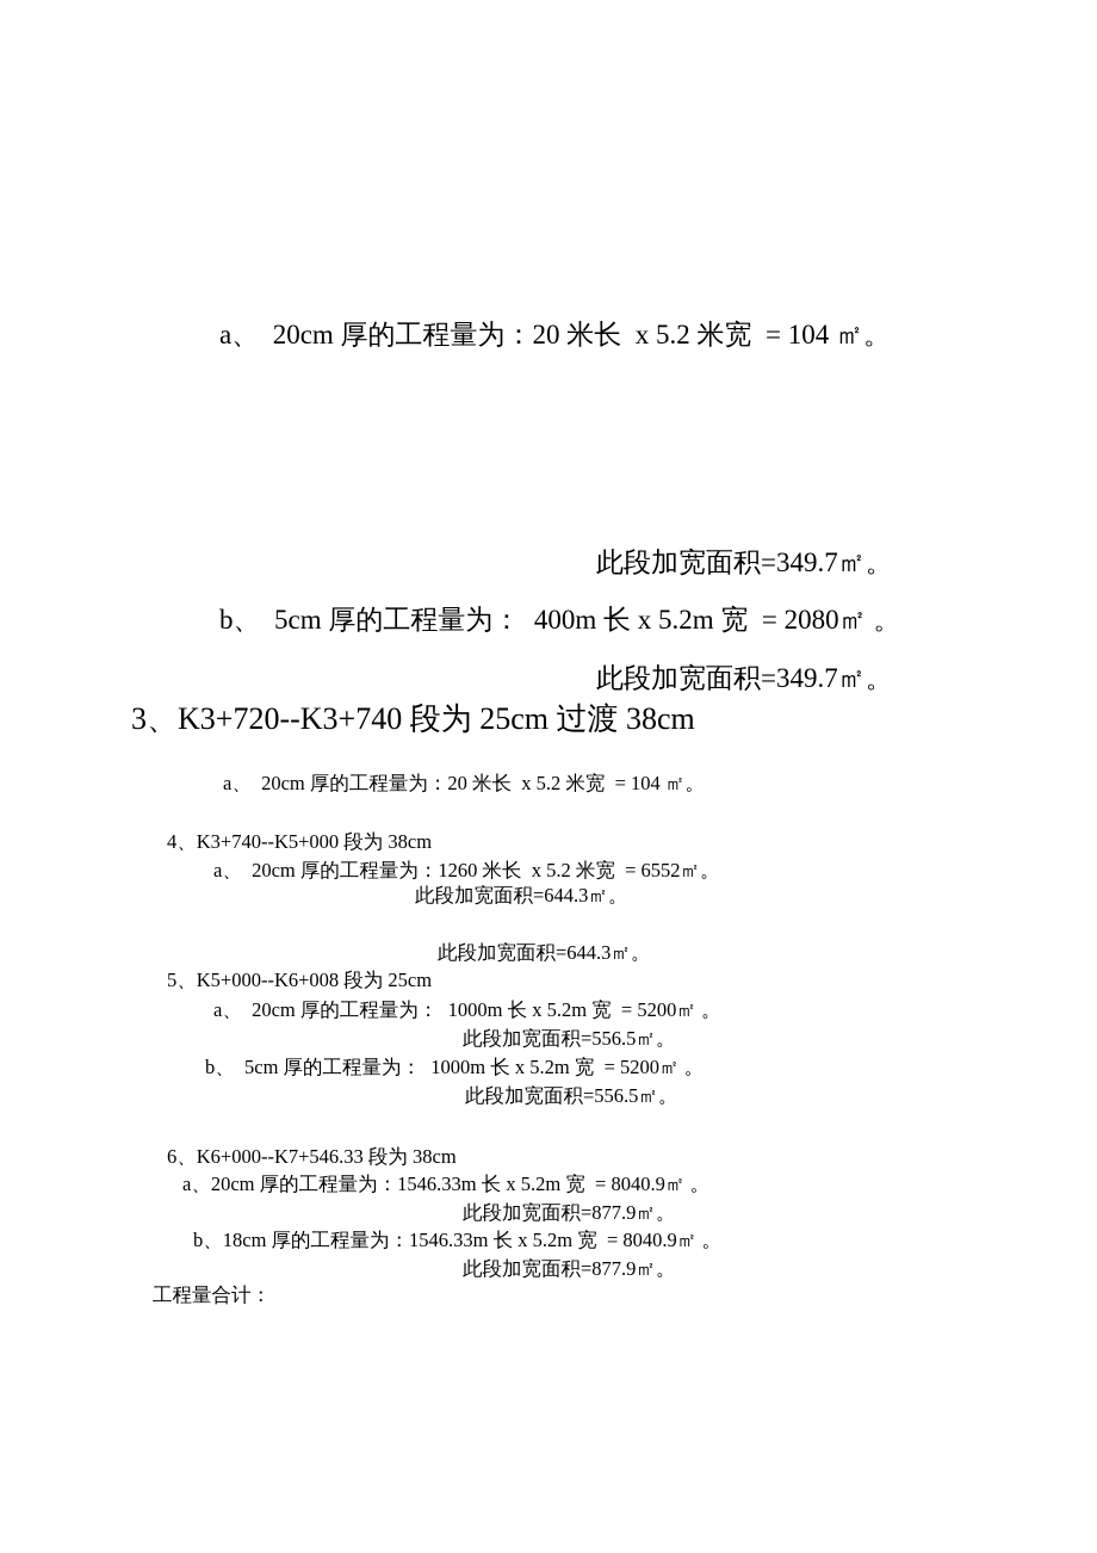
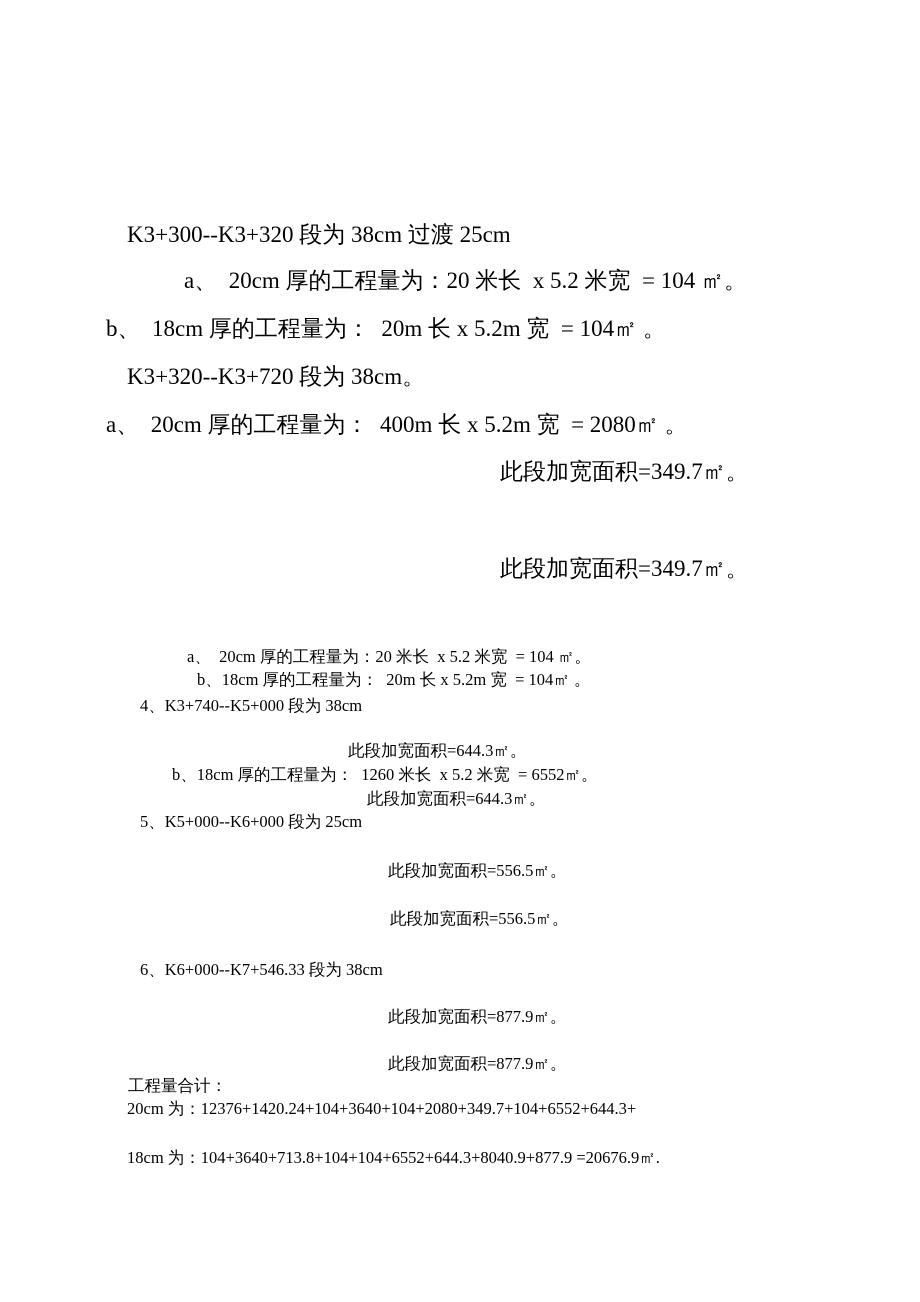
+ K3+300--K3+320 段为 38cm 过渡 25cm
  a、 20cm 厚的工程量为：20 米长 x 5.2 米宽 = 104 ㎡。
+ b、 18cm 厚的工程量为： 20m 长 x 5.2m 宽 = 104㎡ 。
+ K3+320--K3+720 段为 38cm。
+ a、 20cm 厚的工程量为： 400m 长 x 5.2m 宽 = 2080㎡ 。
  此段加宽面积=349.7㎡。
- b、 5cm 厚的工程量为： 400m 长 x 5.2m 宽 = 2080㎡ 。
  此段加宽面积=349.7㎡。
- 3、K3+720--K3+740 段为 25cm 过渡 38cm
  a、 20cm 厚的工程量为：20 米长 x 5.2 米宽 = 104 ㎡。
+ b、18cm 厚的工程量为： 20m 长 x 5.2m 宽 = 104㎡ 。
  4、K3+740--K5+000 段为 38cm
- a、 20cm 厚的工程量为：1260 米长 x 5.2 米宽 = 6552㎡。
  此段加宽面积=644.3㎡。
+ b、18cm 厚的工程量为： 1260 米长 x 5.2 米宽 = 6552㎡。
  此段加宽面积=644.3㎡。
- 5、K5+000--K6+008 段为 25cm
+ 5、K5+000--K6+000 段为 25cm
- a、 20cm 厚的工程量为： 1000m 长 x 5.2m 宽 = 5200㎡ 。
  此段加宽面积=556.5㎡。
- b、 5cm 厚的工程量为： 1000m 长 x 5.2m 宽 = 5200㎡ 。
  此段加宽面积=556.5㎡。
  6、K6+000--K7+546.33 段为 38cm
- a、20cm 厚的工程量为：1546.33m 长 x 5.2m 宽 = 8040.9㎡ 。
  此段加宽面积=877.9㎡。
- b、18cm 厚的工程量为：1546.33m 长 x 5.2m 宽 = 8040.9㎡ 。
  此段加宽面积=877.9㎡。
  工程量合计：
+ 20cm 为：12376+1420.24+104+3640+104+2080+349.7+104+6552+644.3+
+ 18cm 为：104+3640+713.8+104+104+6552+644.3+8040.9+877.9 =20676.9㎡.
